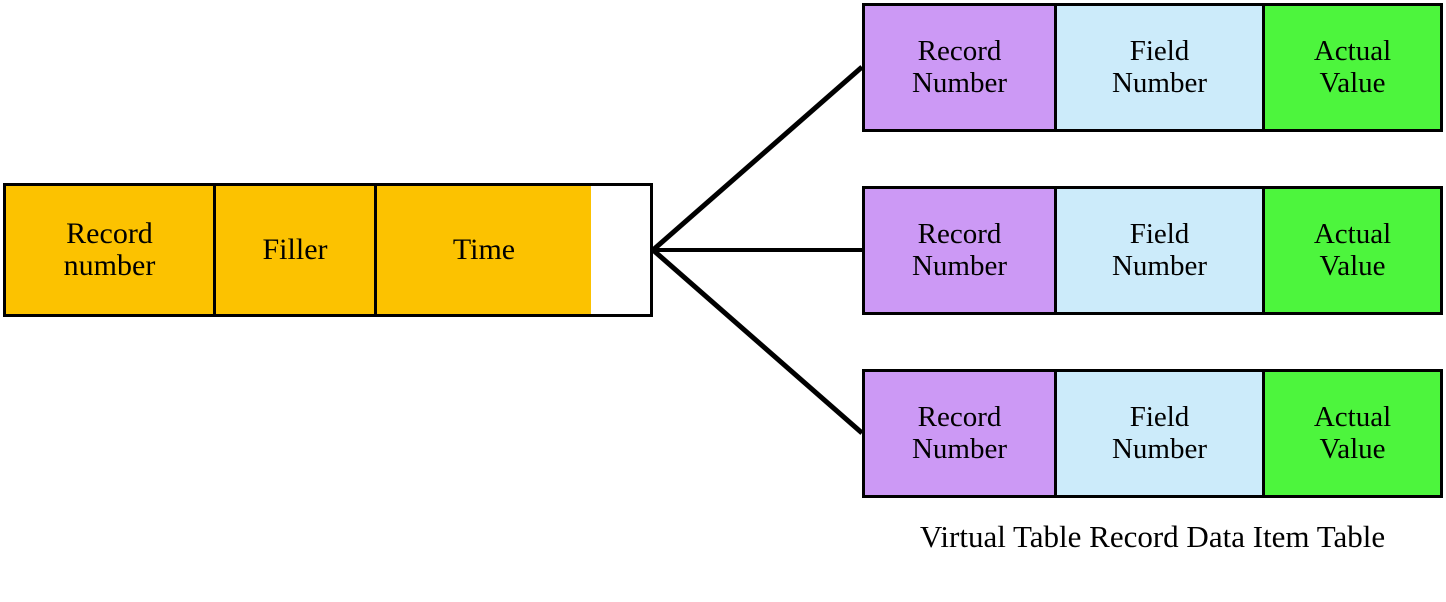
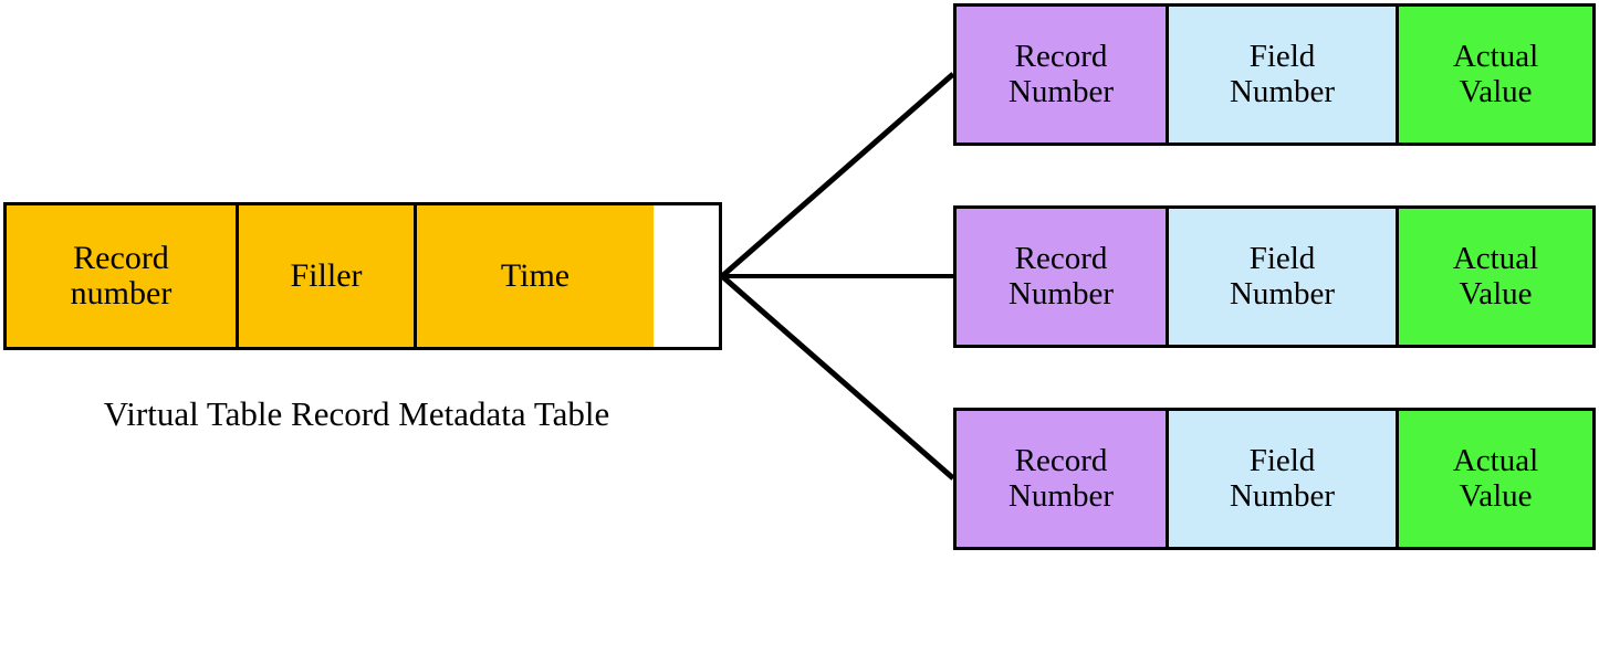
  Record
  number
  Filler
  Time
+ Virtual Table Record Metadata Table
  Record
  Number
  Field
  Number
  Actual
  Value
  Record
  Number
  Field
  Number
  Actual
  Value
  Record
  Number
  Field
  Number
  Actual
  Value
- Virtual Table Record Data Item Table
